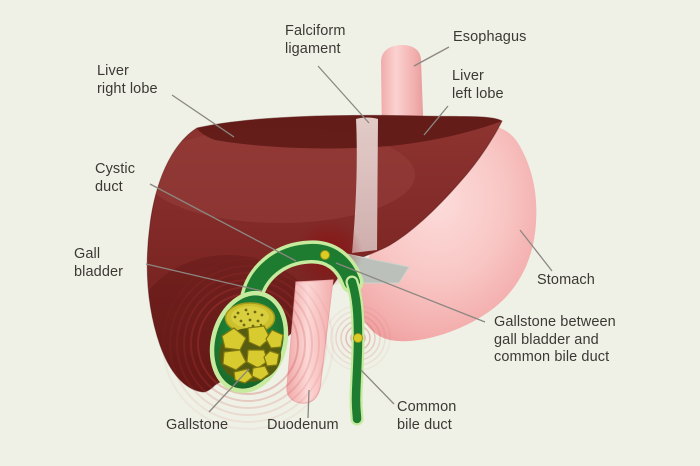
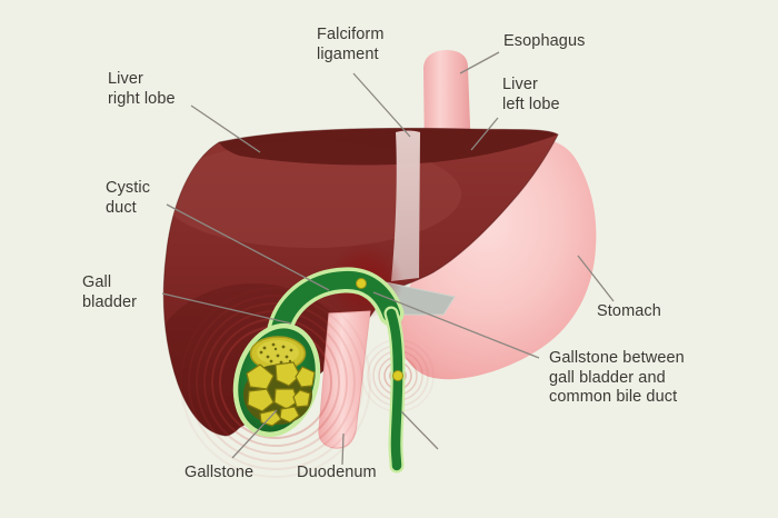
  Falciform
  ligament
  Esophagus
  Liver
  right lobe
  Liver
  left lobe
  Cystic
  duct
  Gall
  bladder
  Stomach
  Gallstone between
  gall bladder and
  common bile duct
  Gallstone
  Duodenum
- Common
- bile duct
